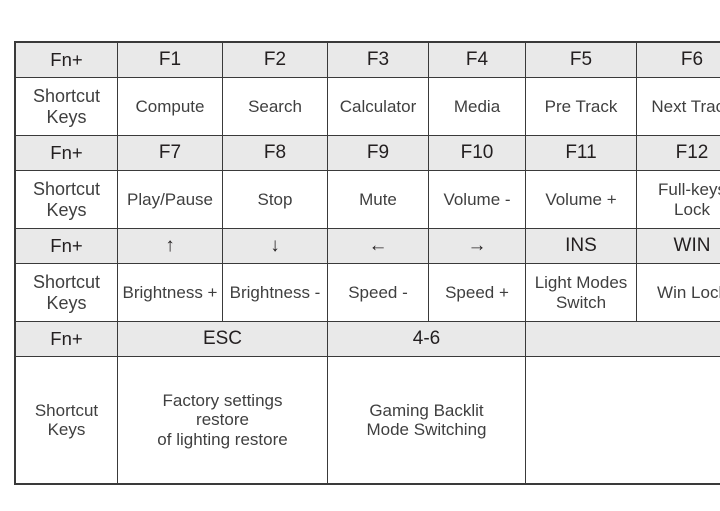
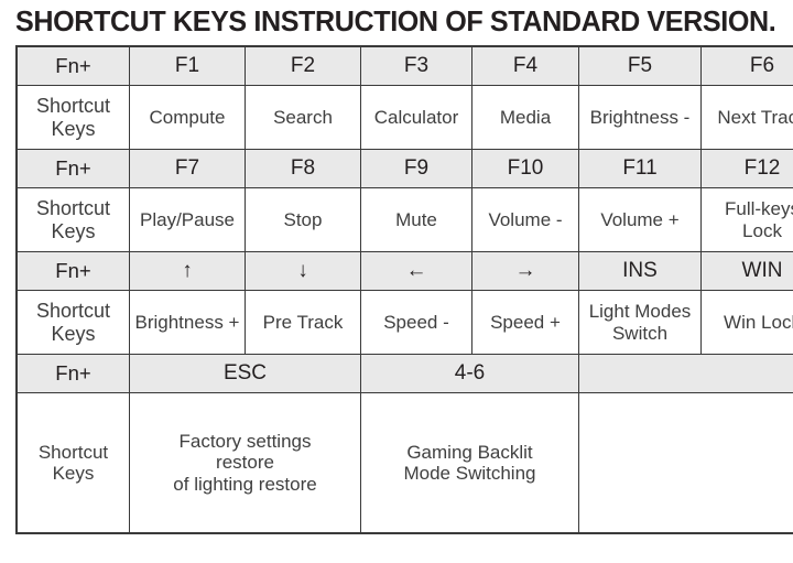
+ SHORTCUT KEYS INSTRUCTION OF STANDARD VERSION.
  Fn+	F1	F2	F3	F4	F5	F6
- Shortcut Keys	Compute	Search	Calculator	Media	Pre Track	Next Tra
+ Shortcut Keys	Compute	Search	Calculator	Media	Brightness -	Next Tra
  Fn+	F7	F8	F9	F10	F11	F12
  Shortcut Keys	Play/Pause	Stop	Mute	Volume -	Volume +	Full-key Lock
  Fn+	↑	↓	←	→	INS	WIN
- Shortcut Keys	Brightness +	Brightness -	Speed -	Speed +	Light Modes Switch	Win Loc
+ Shortcut Keys	Brightness +	Pre Track	Speed -	Speed +	Light Modes Switch	Win Loc
  Fn+	ESC	4-6
  Shortcut Keys	Factory settings restore of lighting restore	Gaming Backlit Mode Switching
